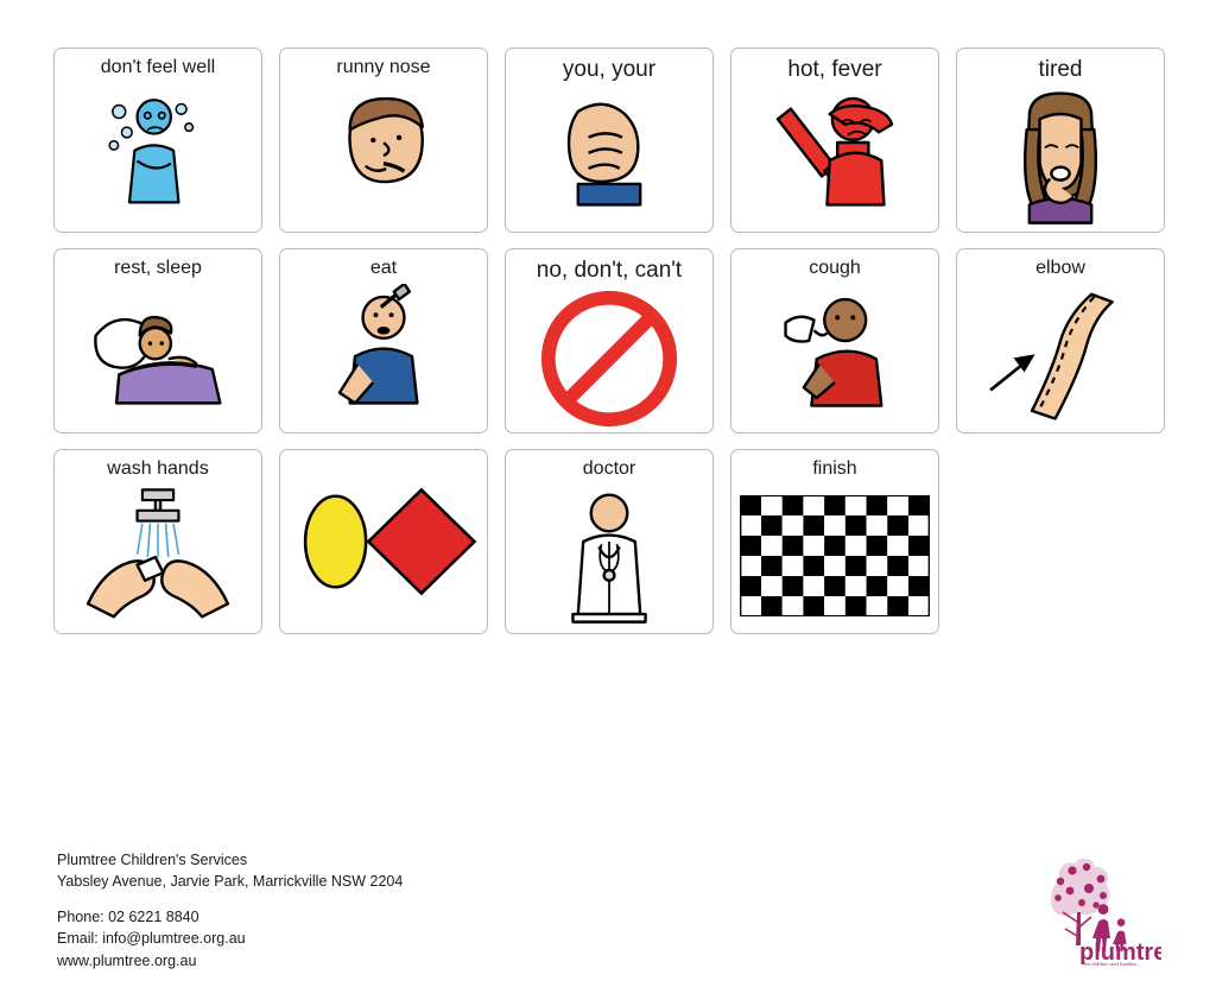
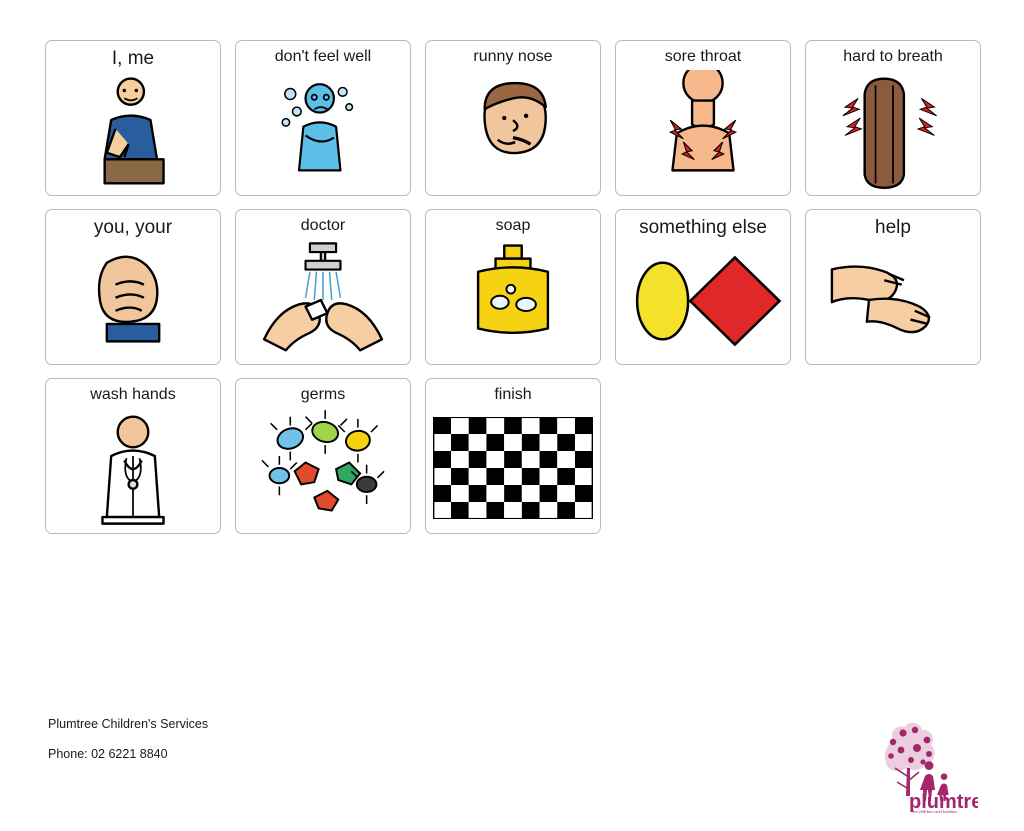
+ I, me
  don't feel well
  runny nose
+ sore throat
+ hard to breath
  you, your
- hot, fever
- tired
- rest, sleep
- eat
- no, don't, can't
- cough
- elbow
- wash hands
+ doctor
+ soap
+ something else
+ help
- doctor
+ wash hands
+ germs
  finish
  Plumtree Children's Services
- Yabsley Avenue, Jarvie Park, Marrickville NSW 2204
  Phone: 02 6221 8840
- Email: info@plumtree.org.au
- www.plumtree.org.au
  plumtre
